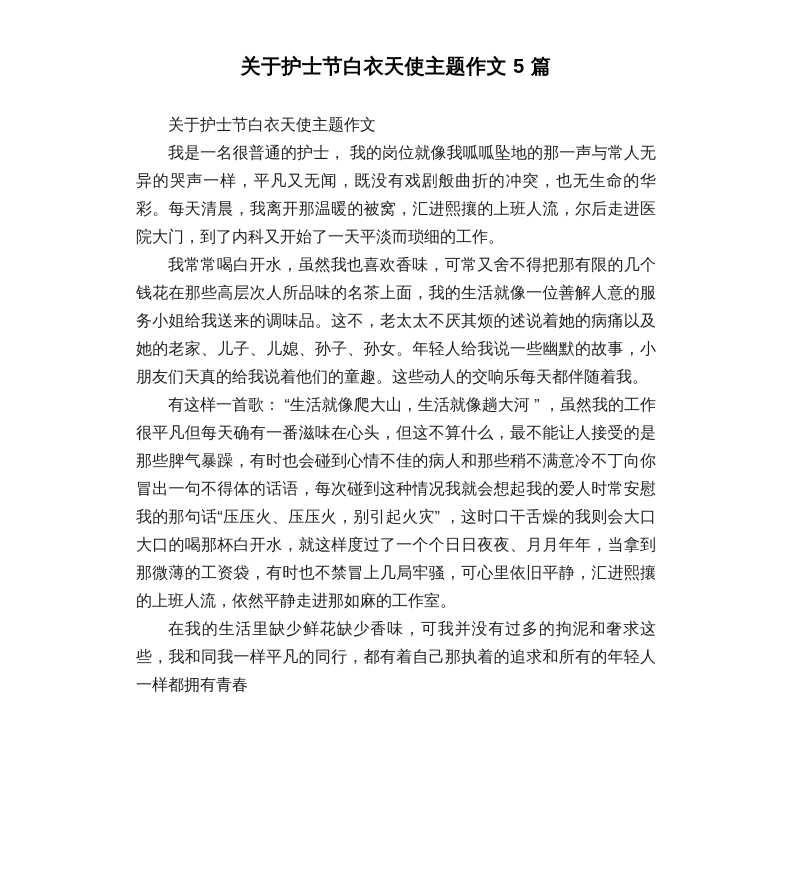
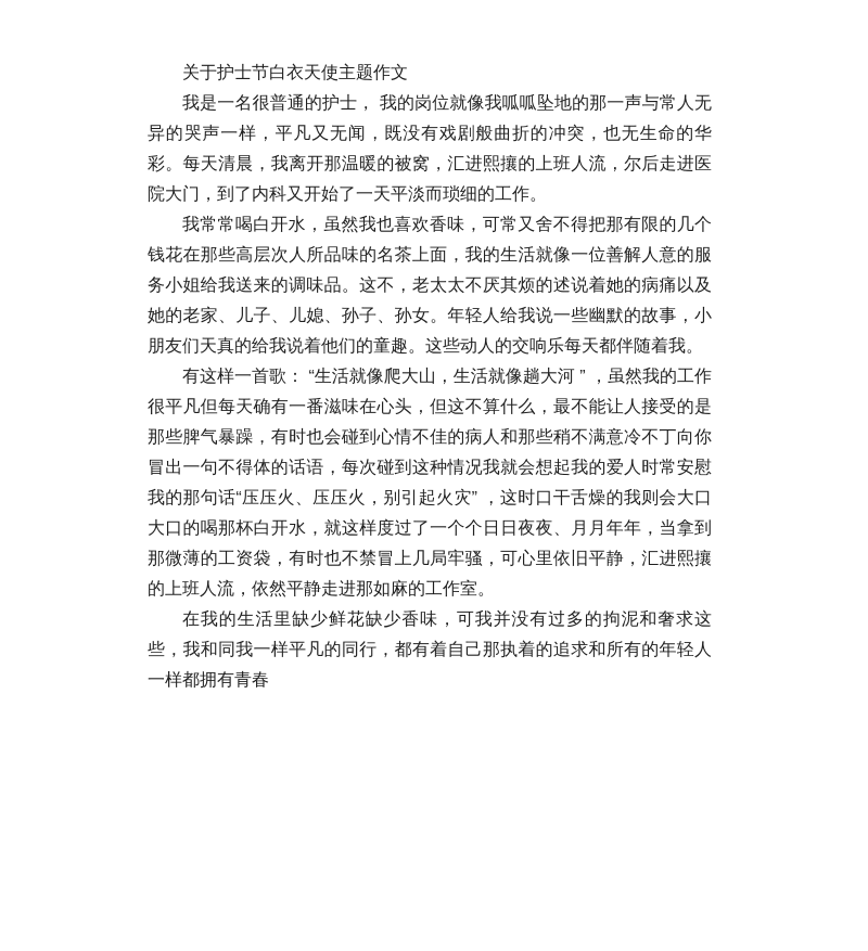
- 关于护士节白衣天使主题作文 5 篇
  关于护士节白衣天使主题作文
  我是一名很普通的护士， 我的岗位就像我呱呱坠地的那一声与常人无异的哭声一样，平凡又无闻，既没有戏剧般曲折的冲突，也无生命的华彩。每天清晨，我离开那温暖的被窝，汇进熙攘的上班人流，尔后走进医院大门，到了内科又开始了一天平淡而琐细的工作。
  我常常喝白开水，虽然我也喜欢香味，可常又舍不得把那有限的几个钱花在那些高层次人所品味的名茶上面，我的生活就像一位善解人意的服务小姐给我送来的调味品。这不，老太太不厌其烦的述说着她的病痛以及她的老家、儿子、儿媳、孙子、孙女。年轻人给我说一些幽默的故事，小朋友们天真的给我说着他们的童趣。这些动人的交响乐每天都伴随着我。
  有这样一首歌： “生活就像爬大山，生活就像趟大河 ” ，虽然我的工作很平凡但每天确有一番滋味在心头，但这不算什么，最不能让人接受的是那些脾气暴躁，有时也会碰到心情不佳的病人和那些稍不满意冷不丁向你冒出一句不得体的话语，每次碰到这种情况我就会想起我的爱人时常安慰我的那句话“压压火、压压火，别引起火灾” ，这时口干舌燥的我则会大口大口的喝那杯白开水，就这样度过了一个个日日夜夜、月月年年，当拿到那微薄的工资袋，有时也不禁冒上几局牢骚，可心里依旧平静，汇进熙攘的上班人流，依然平静走进那如麻的工作室。
  在我的生活里缺少鲜花缺少香味，可我并没有过多的拘泥和奢求这些，我和同我一样平凡的同行，都有着自己那执着的追求和所有的年轻人一样都拥有青春
